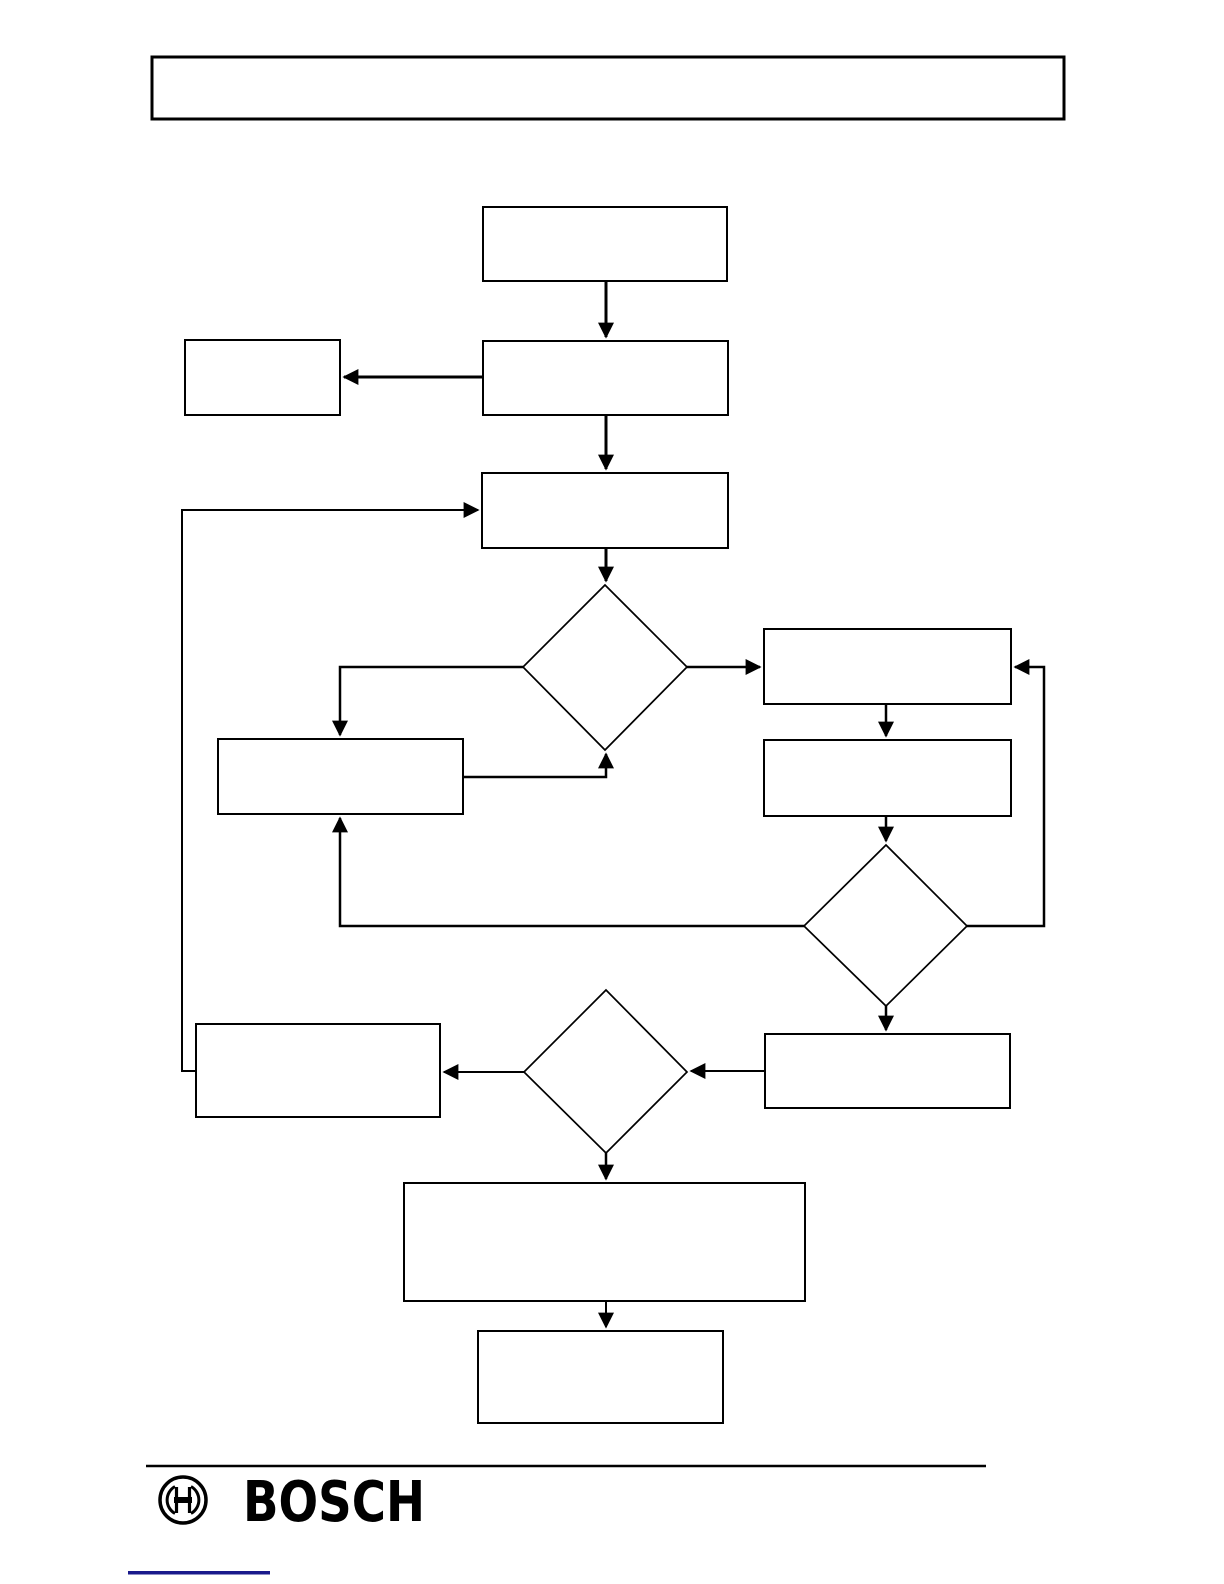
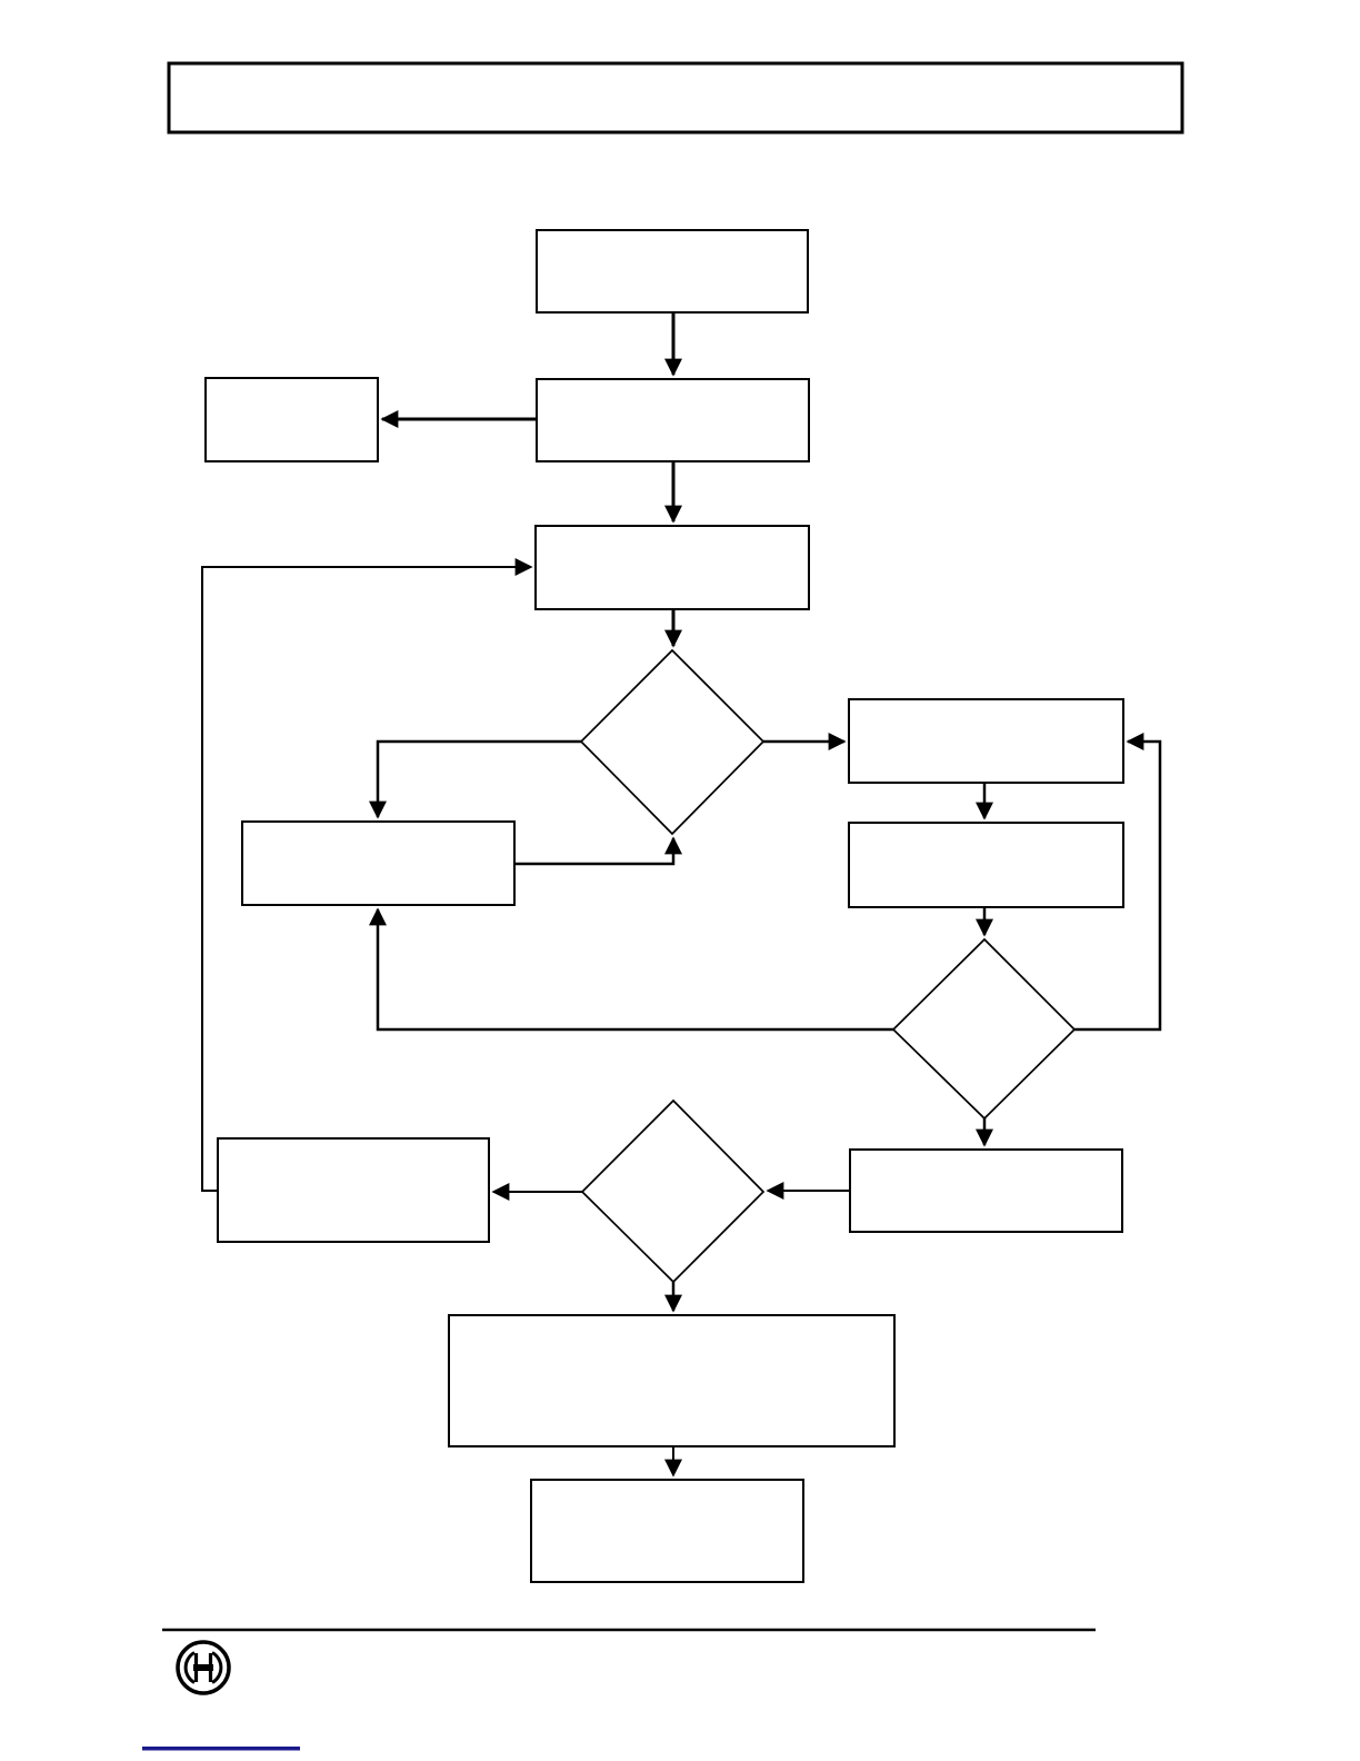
- BOSCH
